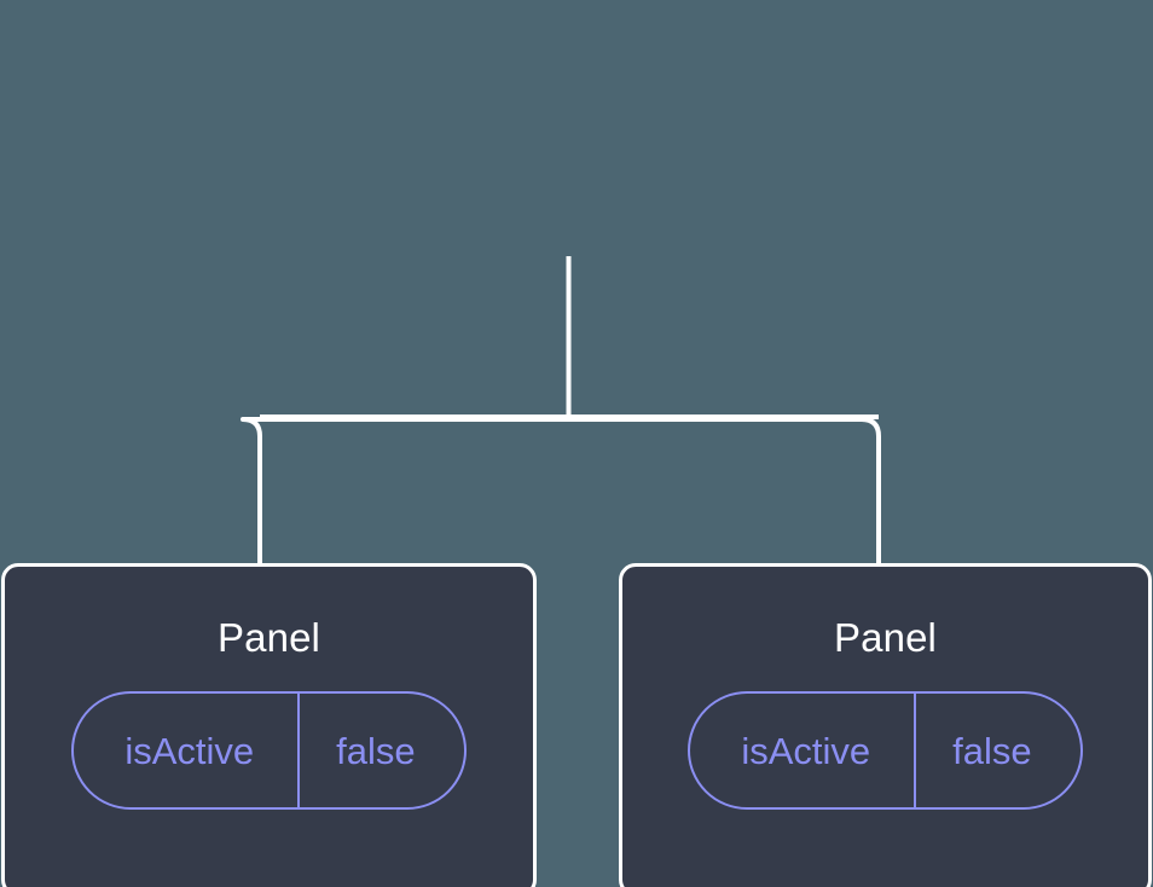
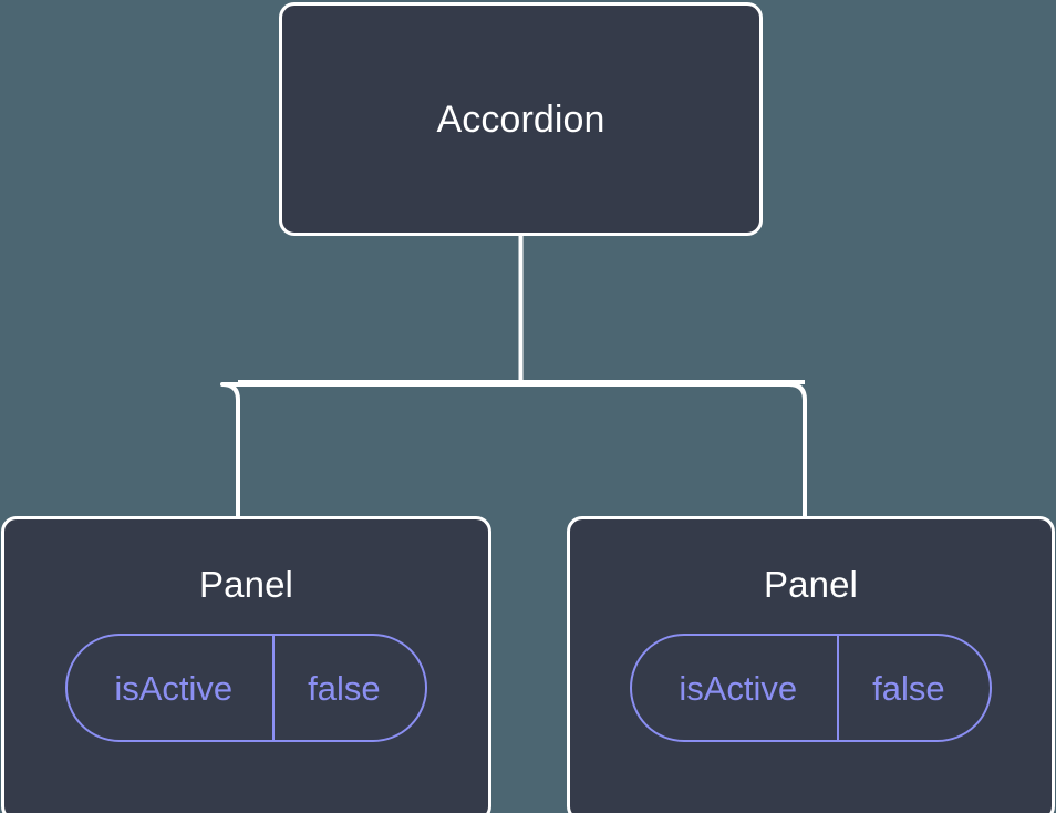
+ Accordion
  Panel
  isActive
  false
  Panel
  isActive
  false
